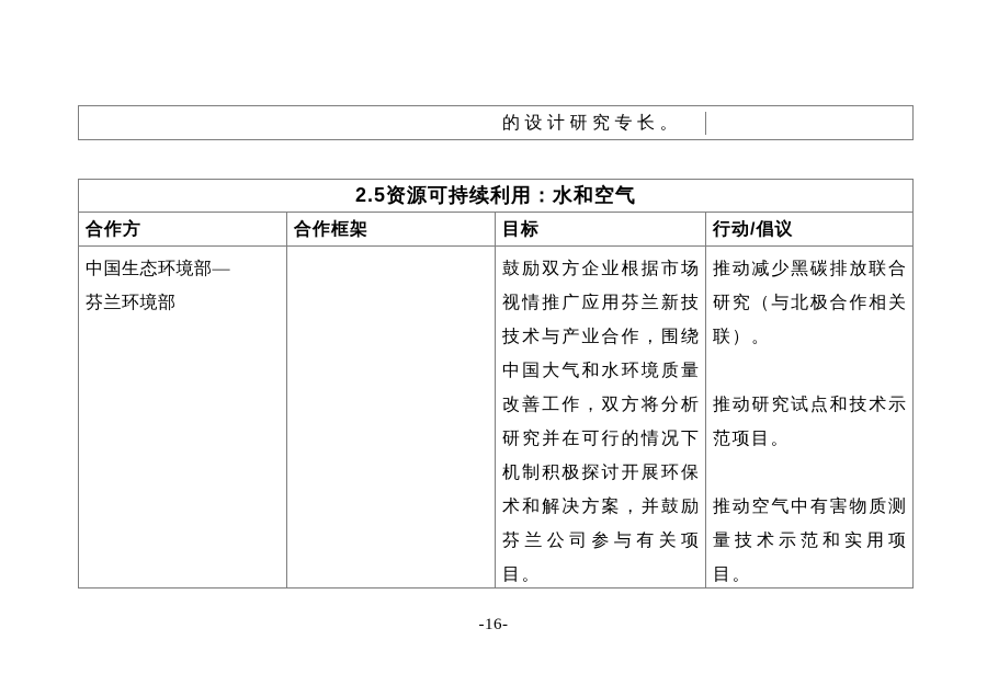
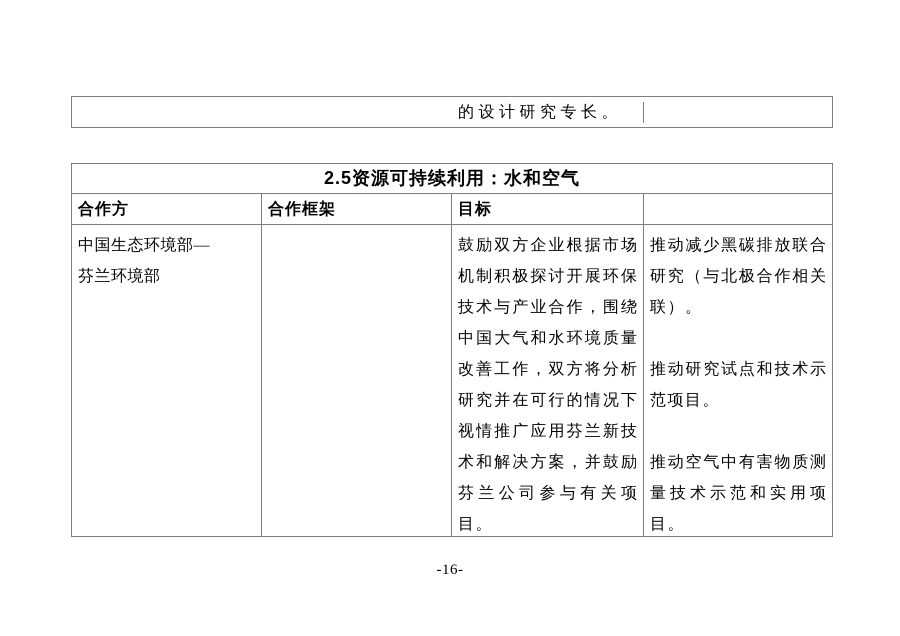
  的设计研究专长。
  2.5资源可持续利用：水和空气
  合作方
  合作框架
  目标
- 行动/倡议
  中国生态环境部—
  芬兰环境部
  鼓励双方企业根据市场
- 视情推广应用芬兰新技
+ 机制积极探讨开展环保
  技术与产业合作，围绕
  中国大气和水环境质量
  改善工作，双方将分析
  研究并在可行的情况下
- 机制积极探讨开展环保
+ 视情推广应用芬兰新技
  术和解决方案，并鼓励
  芬兰公司参与有关项
  目。
  推动减少黑碳排放联合
  研究（与北极合作相关
  联）。
  推动研究试点和技术示
  范项目。
  推动空气中有害物质测
  量技术示范和实用项
  目。
  -16-
